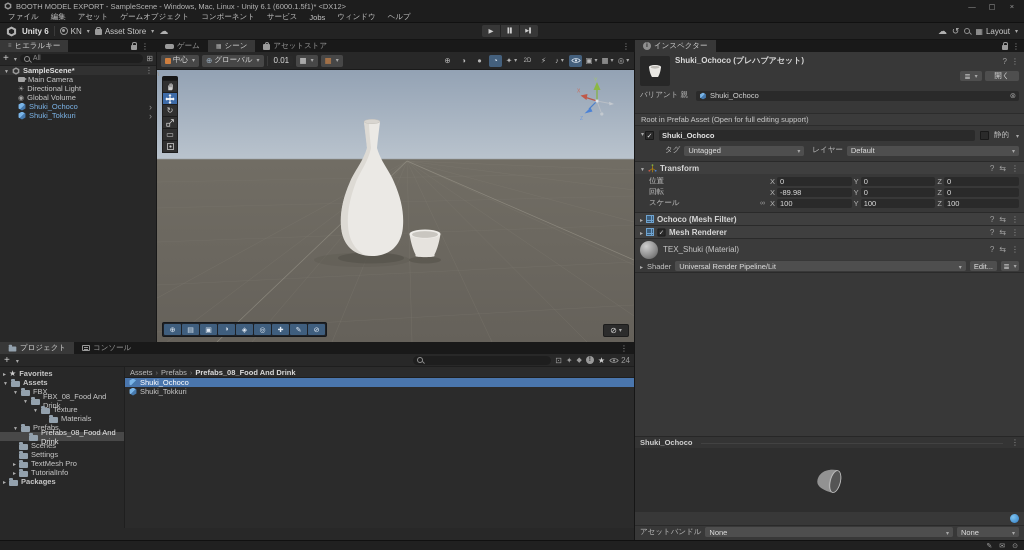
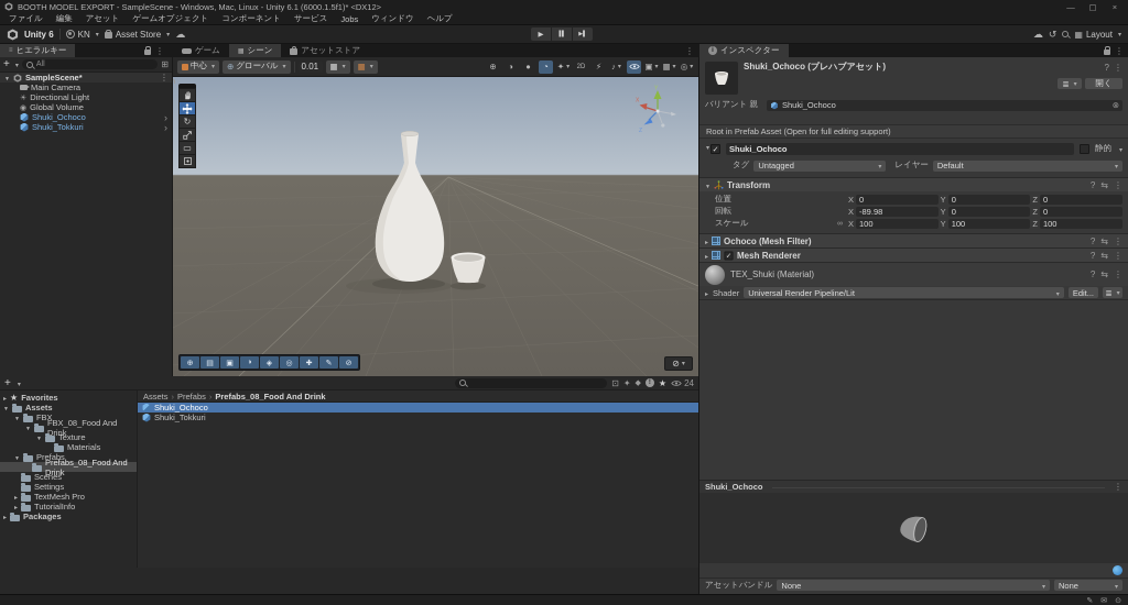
  BOOTH MODEL EXPORT - SampleScene - Windows, Mac, Linux - Unity 6.1 (6000.1.5f1)* <DX12>
  —
  ▢
  ×
  ファイル
  編集
  アセット
  ゲームオブジェクト
  コンポーネント
  サービス
  Jobs
  ウィンドウ
  ヘルプ
  Unity 6
  KN
  Asset Store
  ☁
  ☁
  ↺
  ▦
  Layout
  ヒエラルキー
  ゲーム
  シーン
  アセットストア
  インスペクター
  ⊞
  SampleScene*
  Main Camera
  Directional Light
  Global Volume
  Shuki_Ochoco
  Shuki_Tokkuri
  中心
  ⊕
  グローバル
  0.01
  ▦
  ▦
  ⊕
  ◑
  ●
  ◔
  ✦
  ⚡
  ♪
  ▣
  ▦
  ◎
  ↻
  ▭
  ⊘
- プロジェクト
- コンソール
  ⊡
  ✦
  24
  Favorites
  Assets
  FBX
  FBX_08_Food And Drink
  Texture
  Materials
  Prefabs
  Prefabs_08_Food And Drink
  Scenes
  Settings
  TextMesh Pro
  TutorialInfo
  Packages
  Assets
  Prefabs
  Prefabs_08_Food And Drink
  Shuki_Ochoco
  Shuki_Tokkuri
  Shuki_Ochoco (プレハブアセット)
  ≣
  開く
  バリアント 親
  Shuki_Ochoco
  ⊗
  Root in Prefab Asset (Open for full editing support)
  Shuki_Ochoco
  静的
  タグ
  Untagged
  レイヤー
  Default
  Transform
  位置
  X
  0
  Y
  0
  Z
  0
  回転
  X
  -89.98
  Y
  0
  Z
  0
  スケール
  X
  100
  Y
  100
  Z
  100
  Ochoco (Mesh Filter)
  Mesh Renderer
  TEX_Shuki (Material)
  Shader
  Universal Render Pipeline/Lit
  Edit...
  ≣
  Shuki_Ochoco
  アセットバンドル
  None
  None
